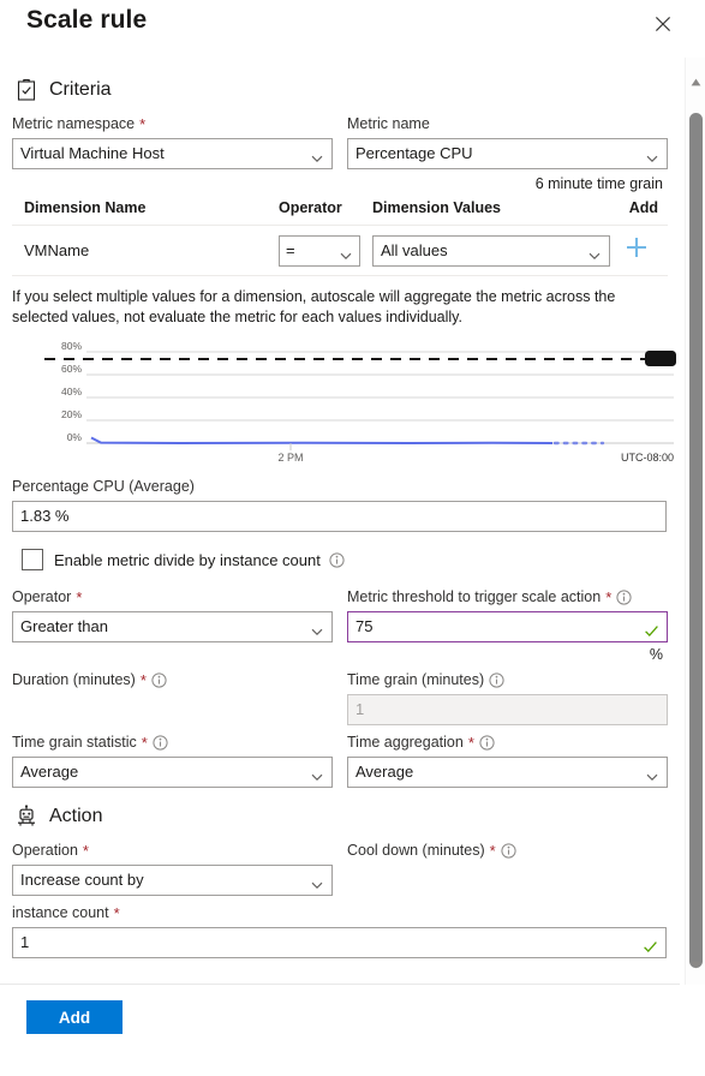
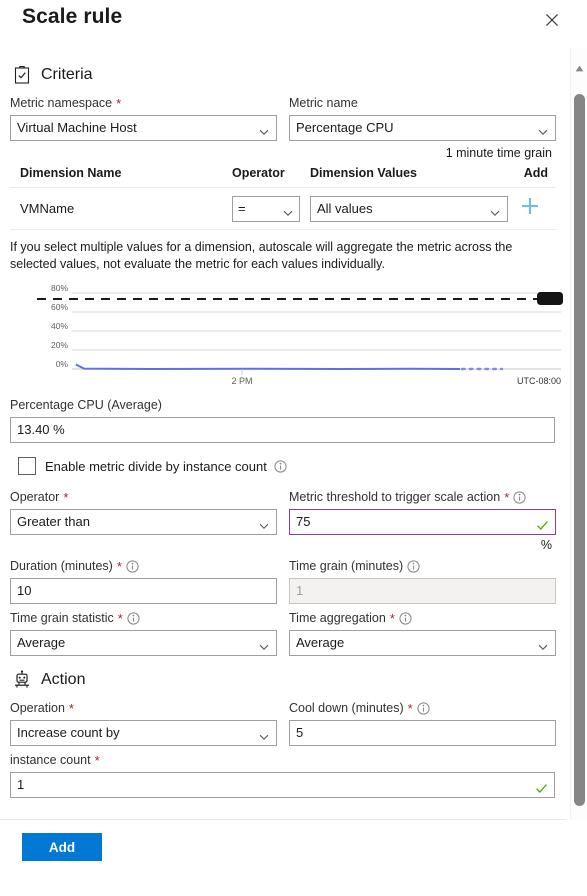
  Scale rule
  Criteria
  Metric namespace
  *
  Virtual Machine Host
  Metric name
  Percentage CPU
- 6 minute time grain
+ 1 minute time grain
  Dimension Name
  Operator
  Dimension Values
  Add
  VMName
  =
  All values
  If you select multiple values for a dimension, autoscale will aggregate the metric across the selected values, not evaluate the metric for each values individually.
  80%
  60%
  40%
  20%
  0%
  2 PM
  UTC-08:00
  Percentage CPU (Average)
- 1.83 %
+ 13.40 %
  Enable metric divide by instance count
  Operator
  *
  Greater than
  Metric threshold to trigger scale action
  *
  75
  %
  Duration (minutes)
  *
+ 10
  Time grain (minutes)
  1
  Time grain statistic
  *
  Average
  Time aggregation
  *
  Average
  Action
  Operation
  *
  Increase count by
  Cool down (minutes)
  *
+ 5
  instance count
  *
  1
  Add
